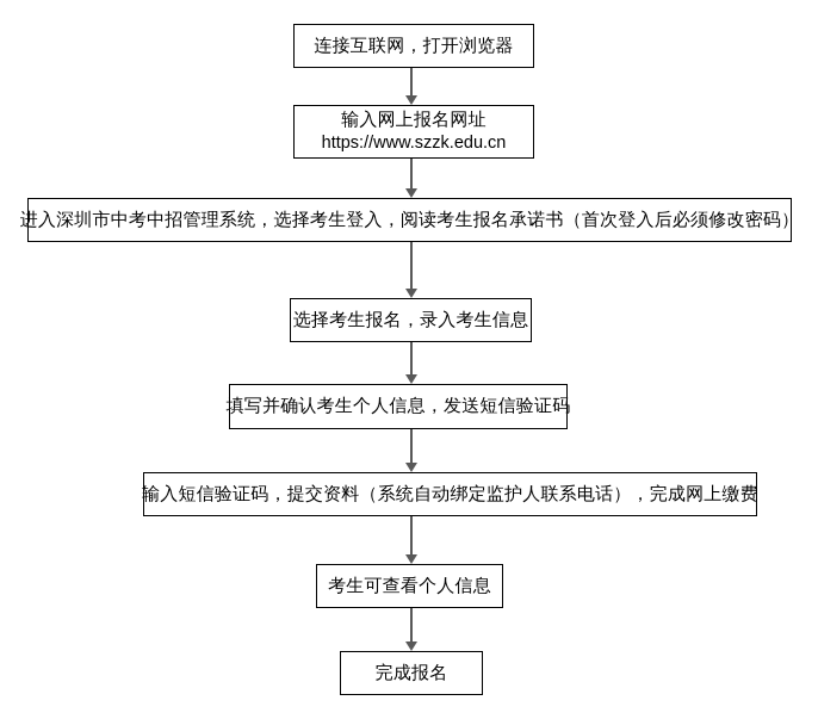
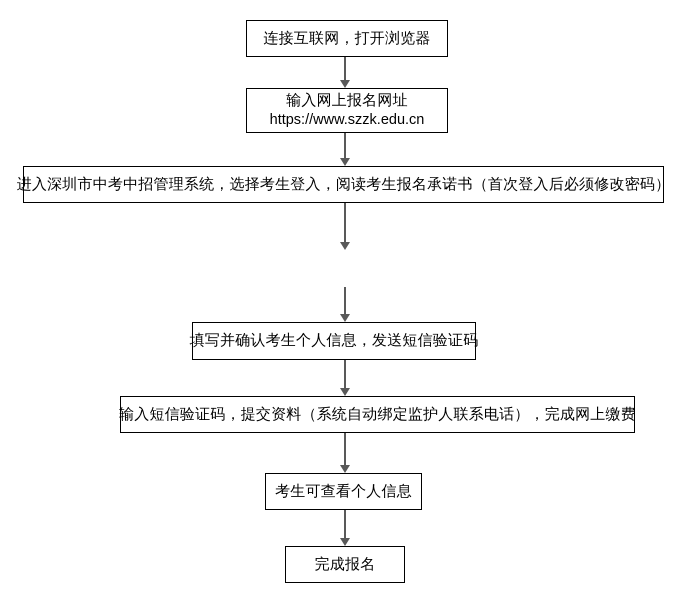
  连接互联网，打开浏览器
  输入网上报名网址
  https://www.szzk.edu.cn
  进入深圳市中考中招管理系统，选择考生登入，阅读考生报名承诺书（首次登入后必须修改密码）
- 选择考生报名，录入考生信息
  填写并确认考生个人信息，发送短信验证码
  输入短信验证码，提交资料（系统自动绑定监护人联系电话），完成网上缴费
  考生可查看个人信息
  完成报名
